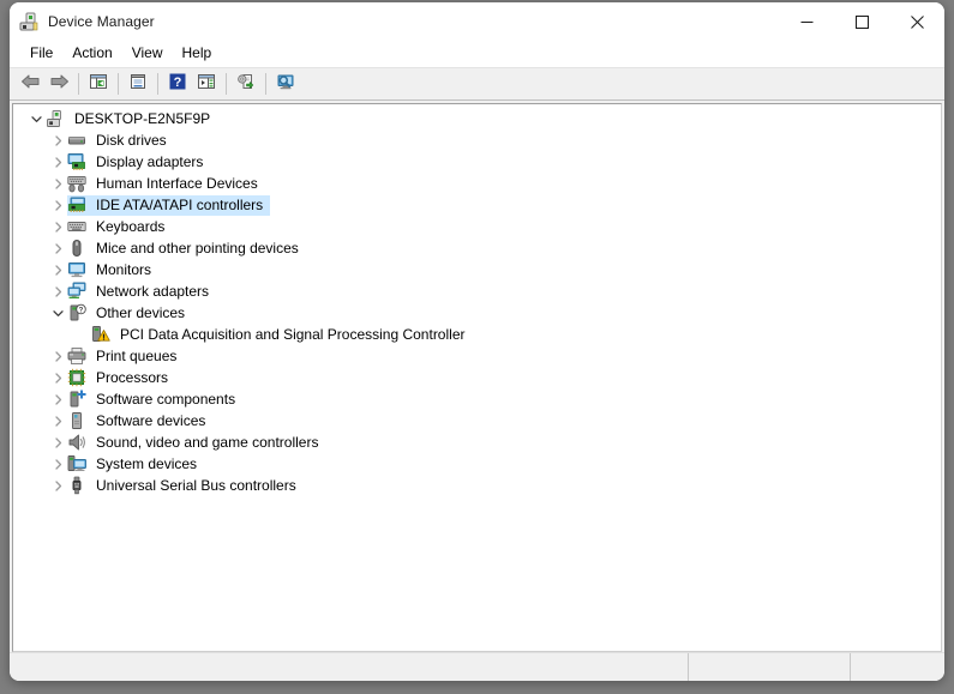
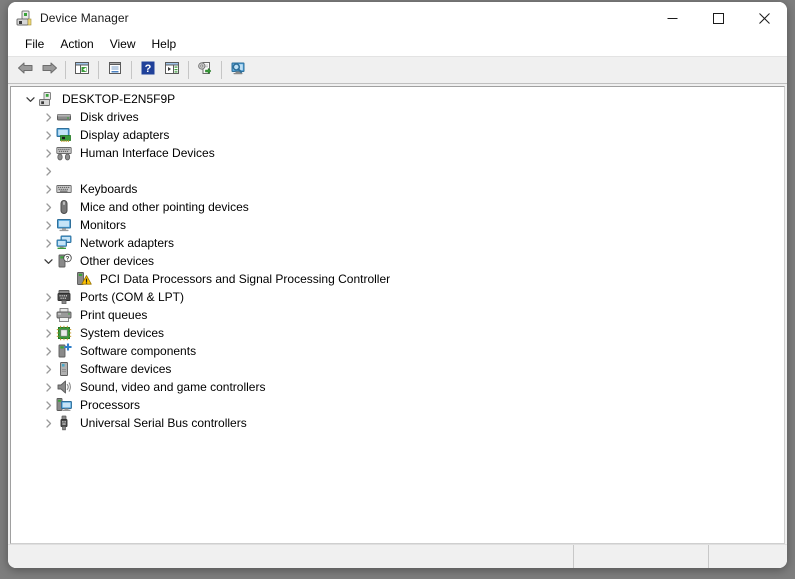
  Device Manager
  File
  Action
  View
  Help
  ?
  DESKTOP-E2N5F9P
  Disk drives
  Display adapters
  Human Interface Devices
- IDE ATA/ATAPI controllers
  Keyboards
  Mice and other pointing devices
  Monitors
  Network adapters
  Other devices
- PCI Data Acquisition and Signal Processing Controller
+ PCI Data Processors and Signal Processing Controller
+ Ports (COM & LPT)
  Print queues
- Processors
+ System devices
  Software components
  Software devices
  Sound, video and game controllers
- System devices
+ Processors
  Universal Serial Bus controllers
